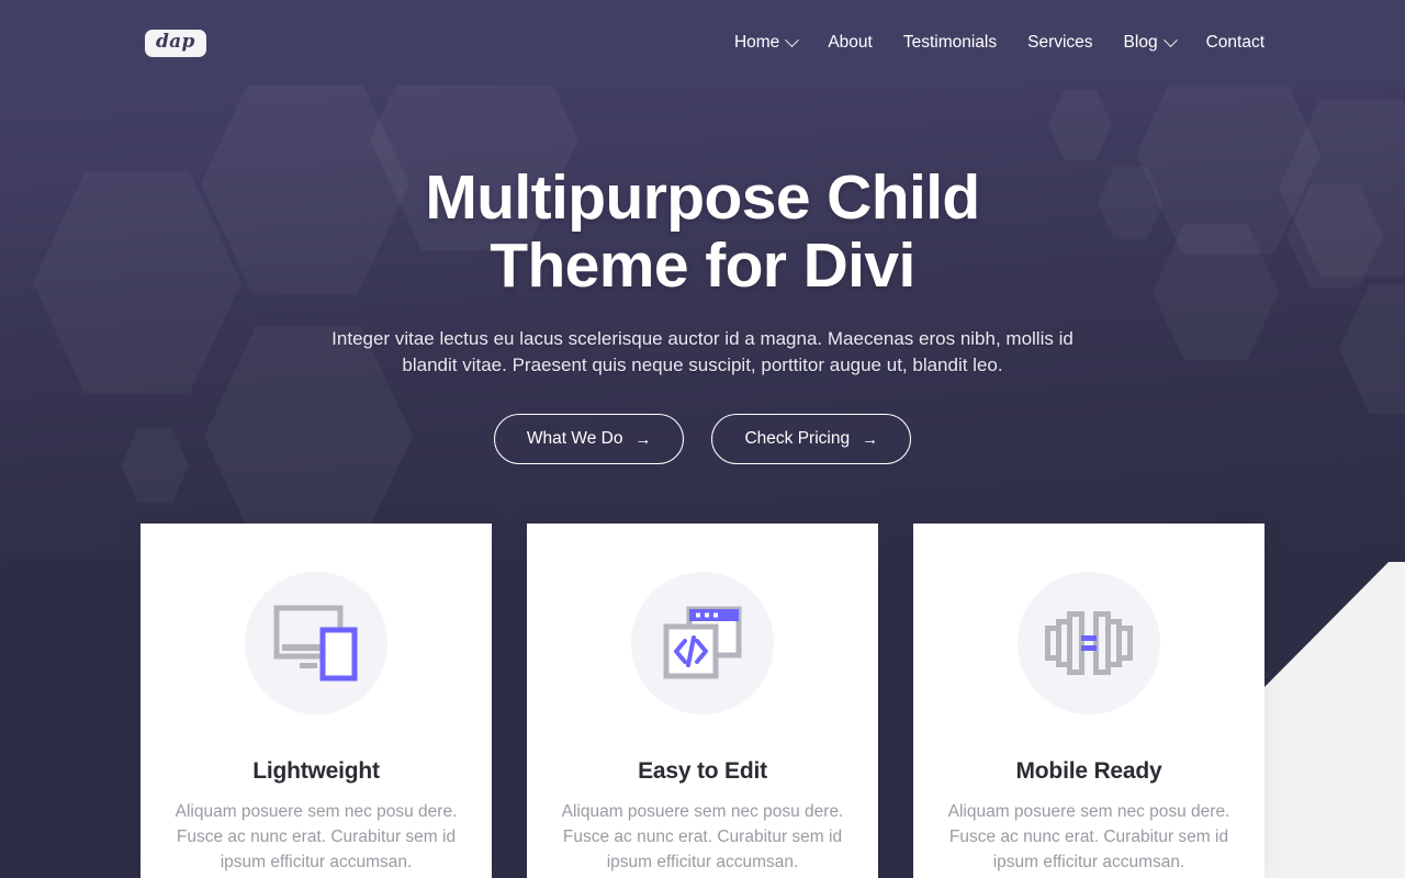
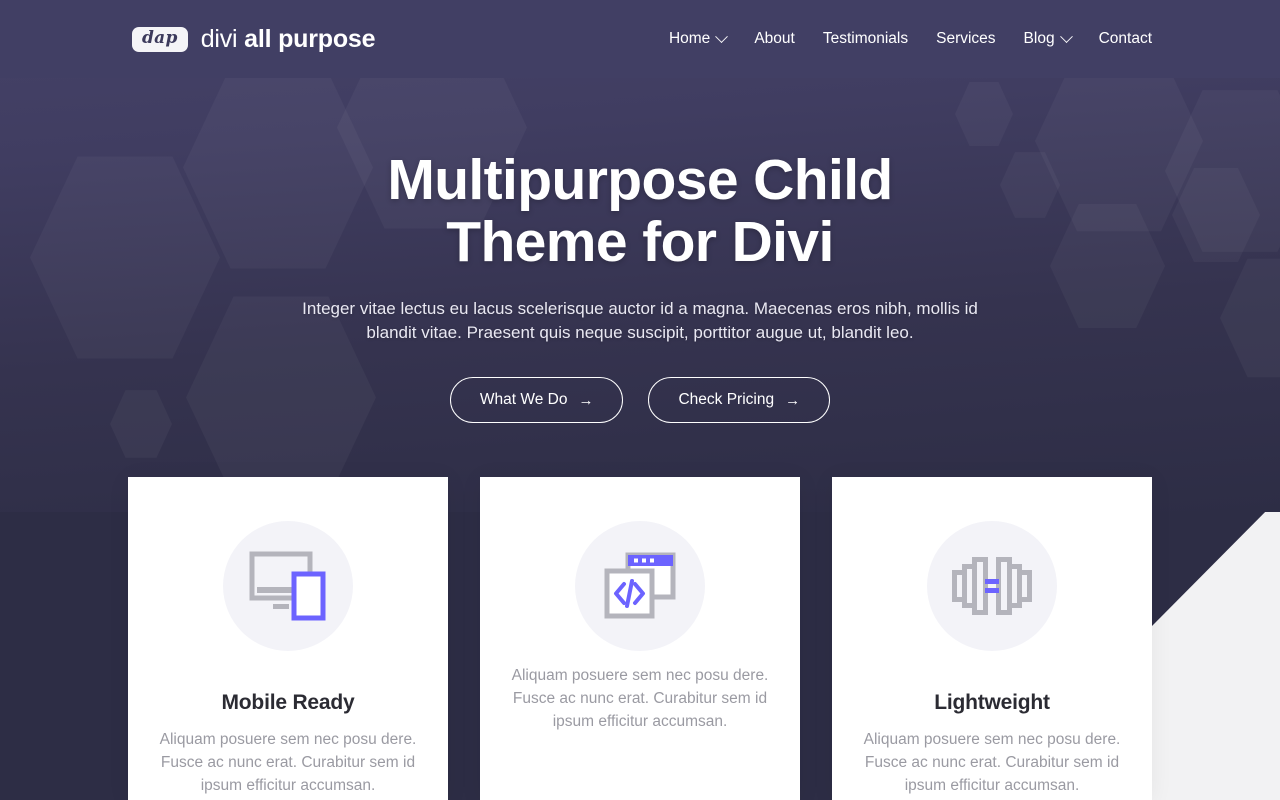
  Multipurpose Child
  Theme for Divi
  Integer vitae lectus eu lacus scelerisque auctor id a magna. Maecenas eros nibh, mollis id blandit vitae. Praesent quis neque suscipit, porttitor augue ut, blandit leo.
  What We Do
  →
  Check Pricing
  →
  dap
+ divi all purpose
  Home
  About
  Testimonials
  Services
  Blog
  Contact
- Lightweight
+ Mobile Ready
  Aliquam posuere sem nec posu dere. Fusce ac nunc erat. Curabitur sem id ipsum efficitur accumsan.
- Easy to Edit
  Aliquam posuere sem nec posu dere. Fusce ac nunc erat. Curabitur sem id ipsum efficitur accumsan.
- Mobile Ready
+ Lightweight
  Aliquam posuere sem nec posu dere. Fusce ac nunc erat. Curabitur sem id ipsum efficitur accumsan.
